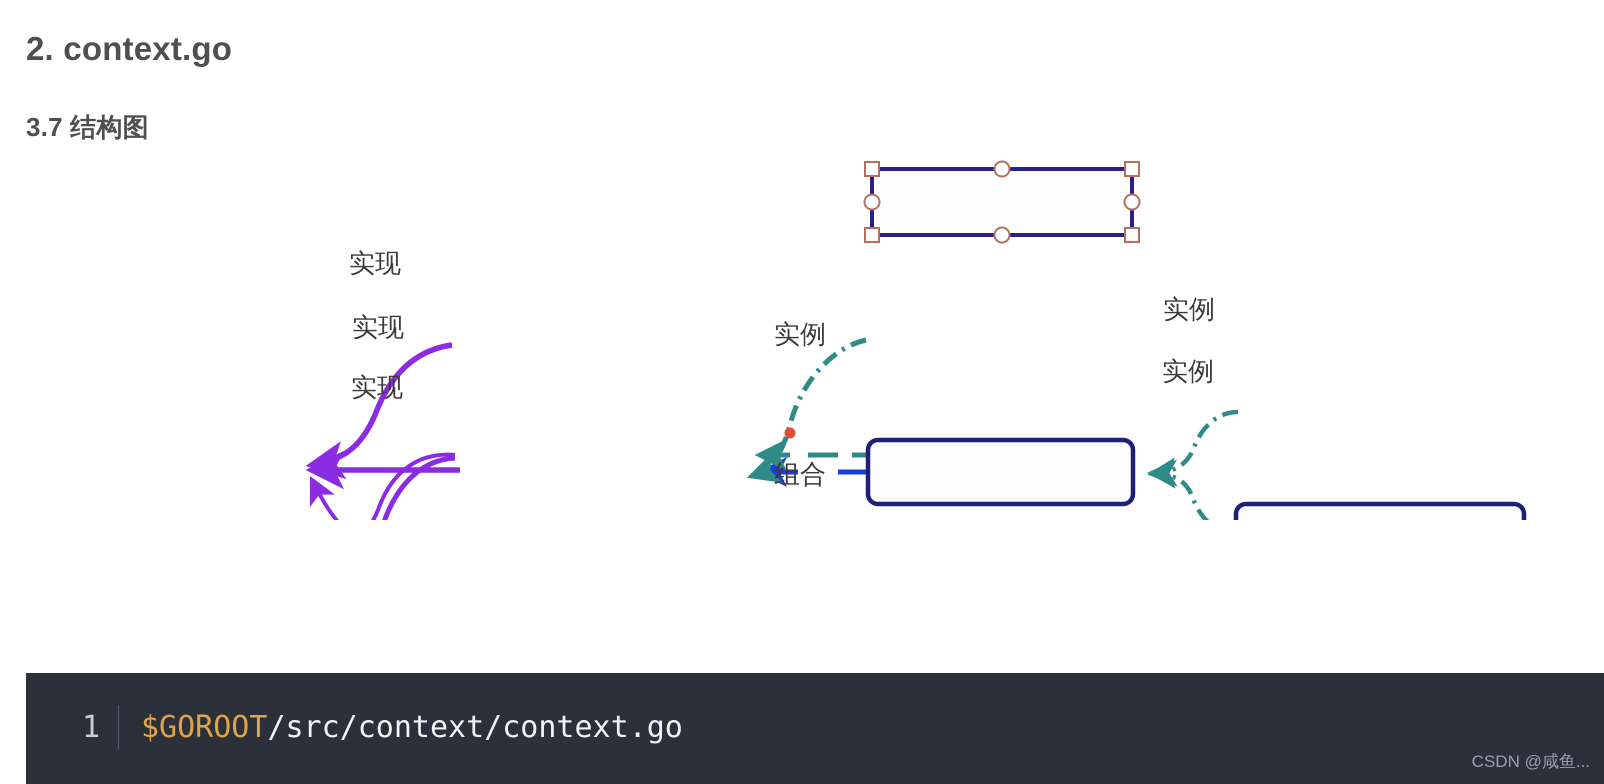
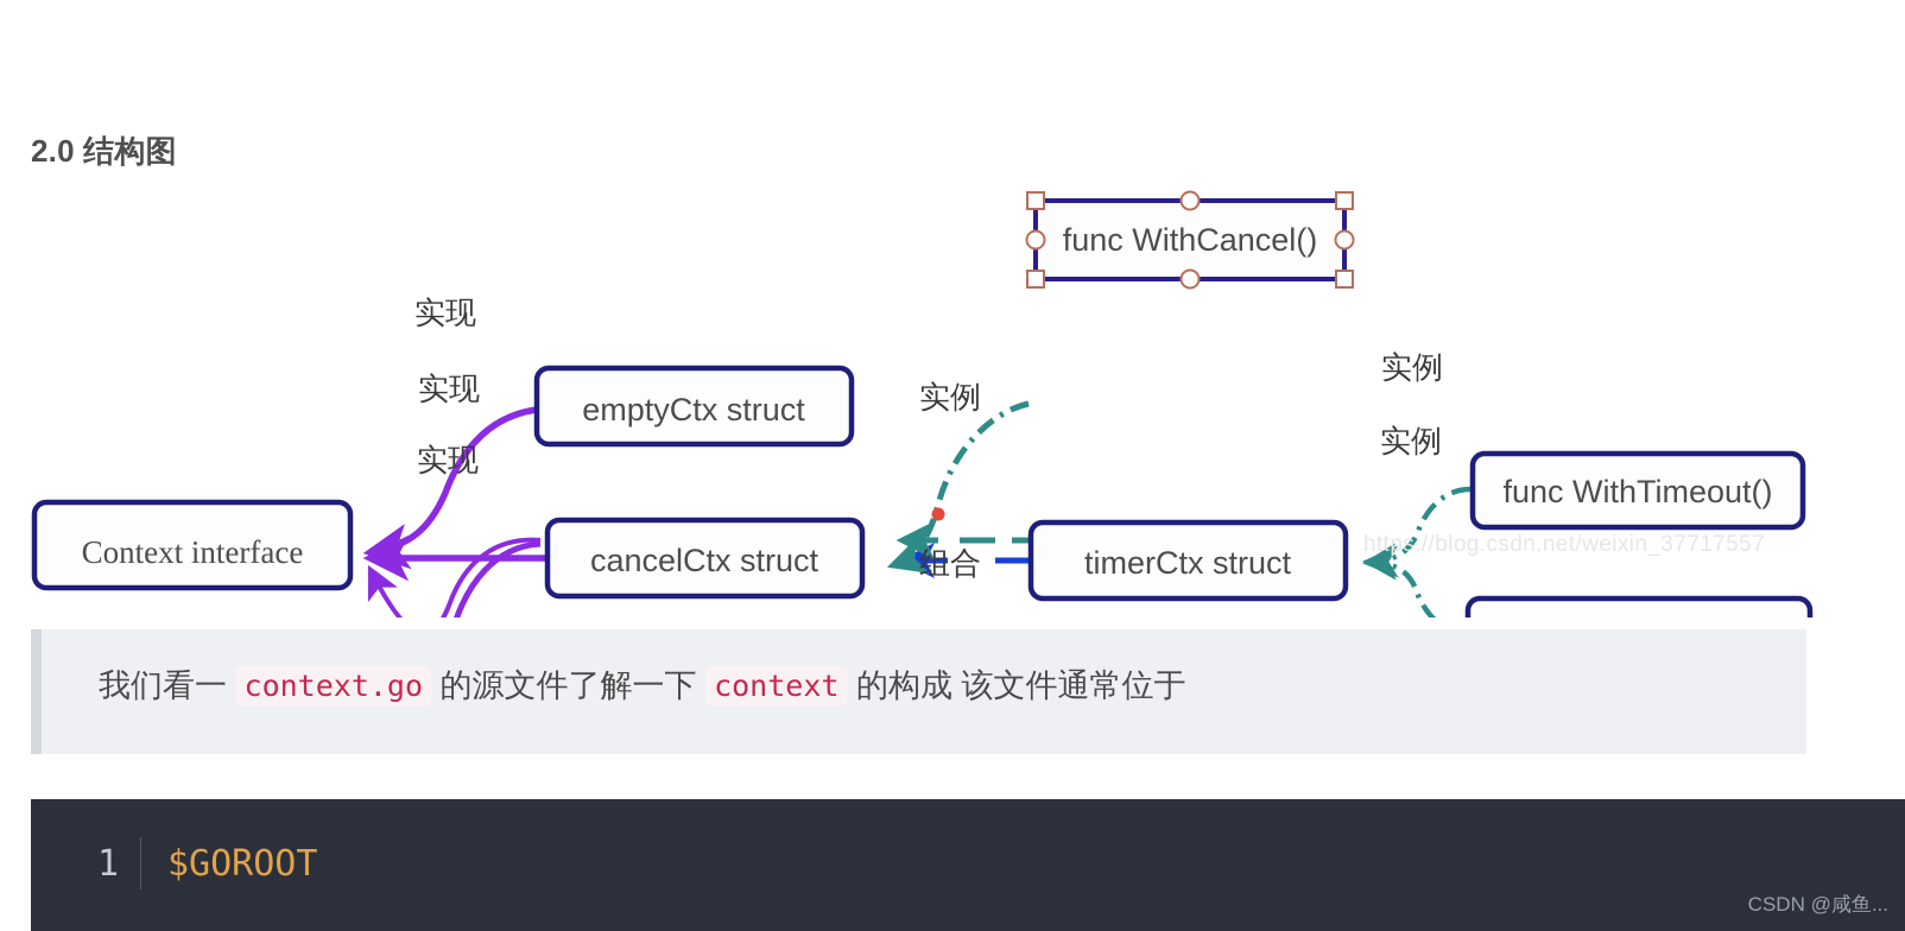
- 2. context.go
- 3.7 结构图
+ 2.0 结构图
+ Context interface
+ emptyCtx struct
+ cancelCtx struct
+ timerCtx struct
+ func WithTimeout()
+ func WithCancel()
  实现
  实现
  实现
  实例
  组合
  实例
  实例
+ https://blog.csdn.net/weixin_37717557
+ 我们看一 context.go 的源文件了解一下 context 的构成 该文件通常位于
  1
  $GOROOT
- /src/context/context.go
  CSDN @咸鱼...
